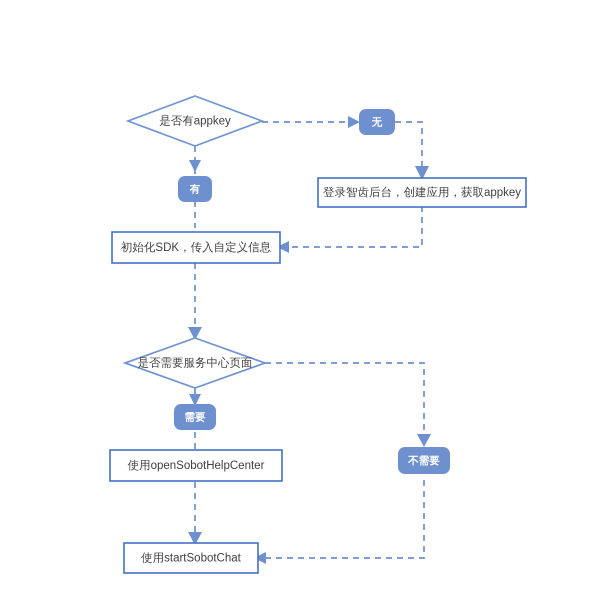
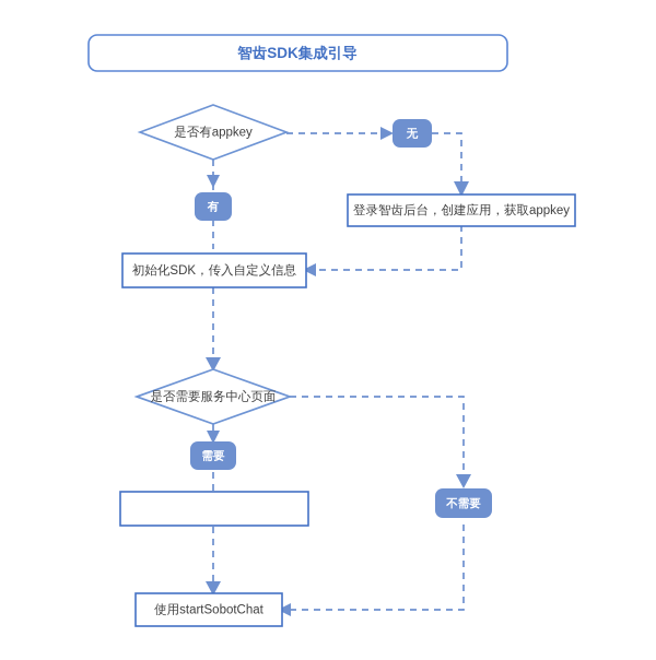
+ 智齿SDK集成引导
  是否有appkey
  无
  有
  登录智齿后台，创建应用，获取appkey
  初始化SDK，传入自定义信息
  是否需要服务中心页面
  需要
  不需要
- 使用openSobotHelpCenter
  使用startSobotChat
